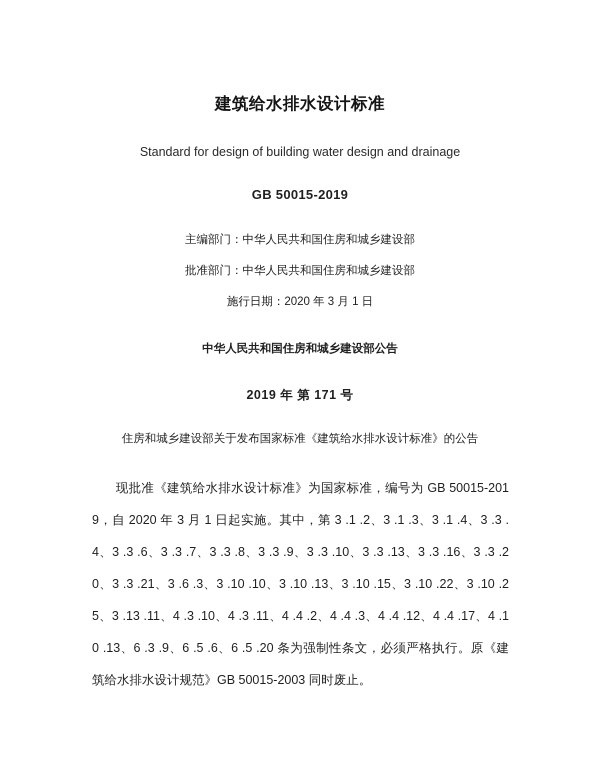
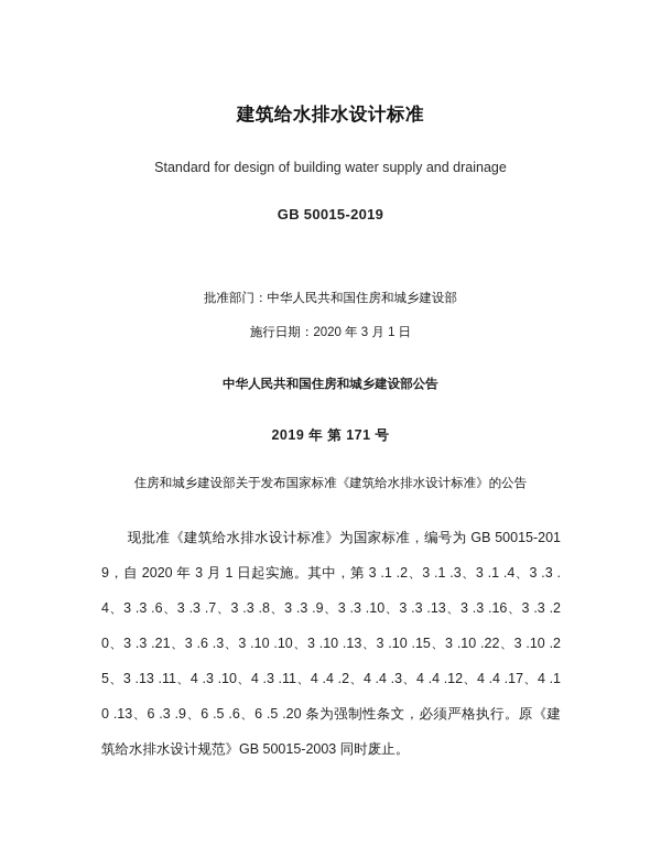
  建筑给水排水设计标准
- Standard for design of building water design and drainage
+ Standard for design of building water supply and drainage
  GB 50015-2019
- 主编部门：中华人民共和国住房和城乡建设部
  批准部门：中华人民共和国住房和城乡建设部
  施行日期：2020 年 3 月 1 日
  中华人民共和国住房和城乡建设部公告
  2019 年 第 171 号
  住房和城乡建设部关于发布国家标准《建筑给水排水设计标准》的公告
  现批准《建筑给水排水设计标准》为国家标准，编号为 GB 50015-2019，自 2020 年 3 月 1 日起实施。其中，第 3 .1 .2、3 .1 .3、3 .1 .4、3 .3 .4、3 .3 .6、3 .3 .7、3 .3 .8、3 .3 .9、3 .3 .10、3 .3 .13、3 .3 .16、3 .3 .20、3 .3 .21、3 .6 .3、3 .10 .10、3 .10 .13、3 .10 .15、3 .10 .22、3 .10 .25、3 .13 .11、4 .3 .10、4 .3 .11、4 .4 .2、4 .4 .3、4 .4 .12、4 .4 .17、4 .10 .13、6 .3 .9、6 .5 .6、6 .5 .20 条为强制性条文，必须严格执行。原《建筑给水排水设计规范》GB 50015-2003 同时废止。
